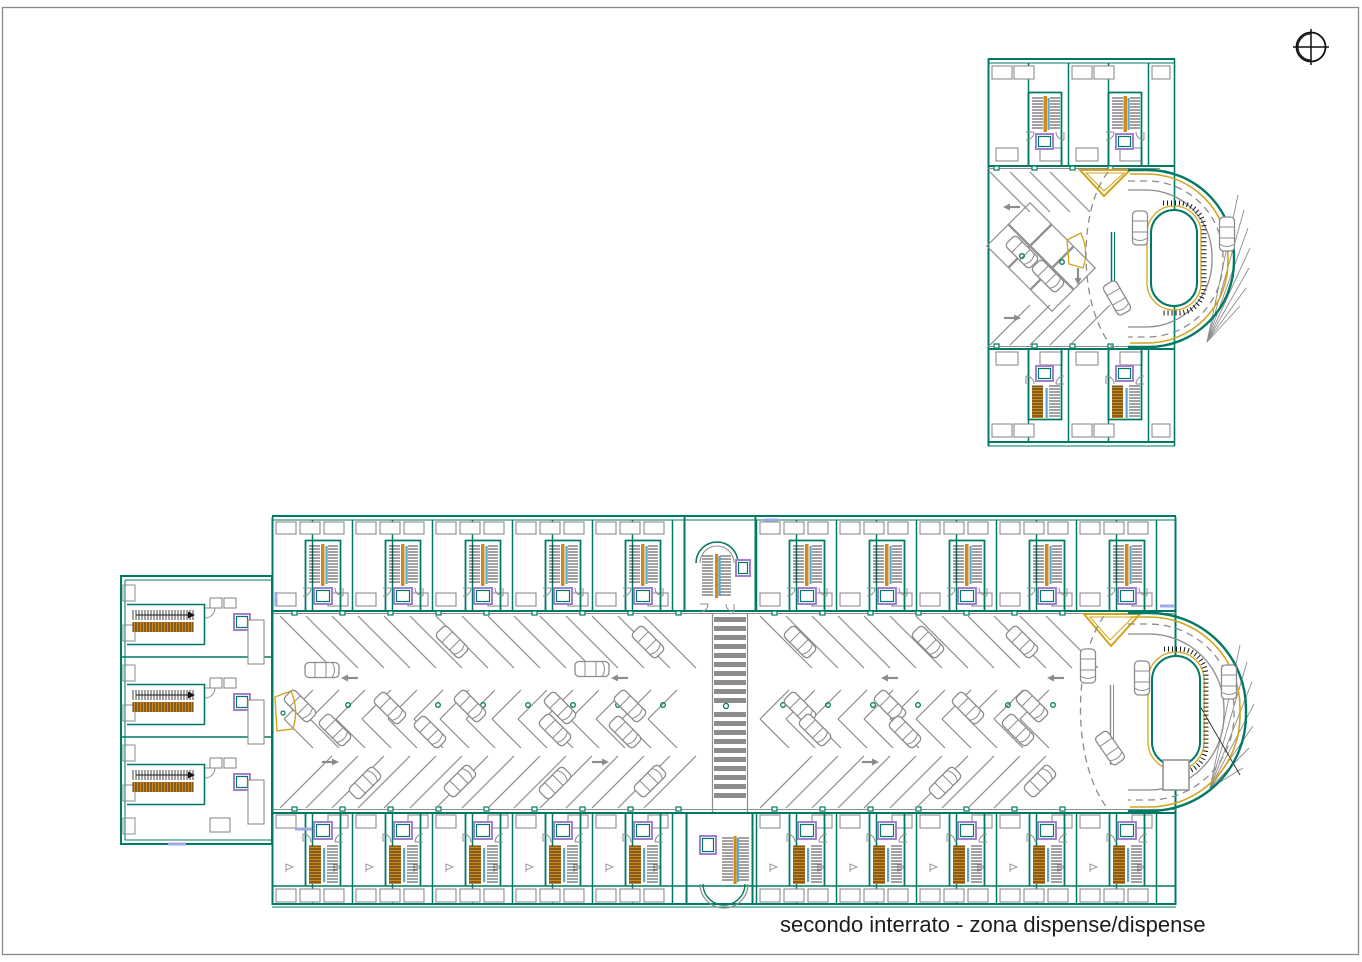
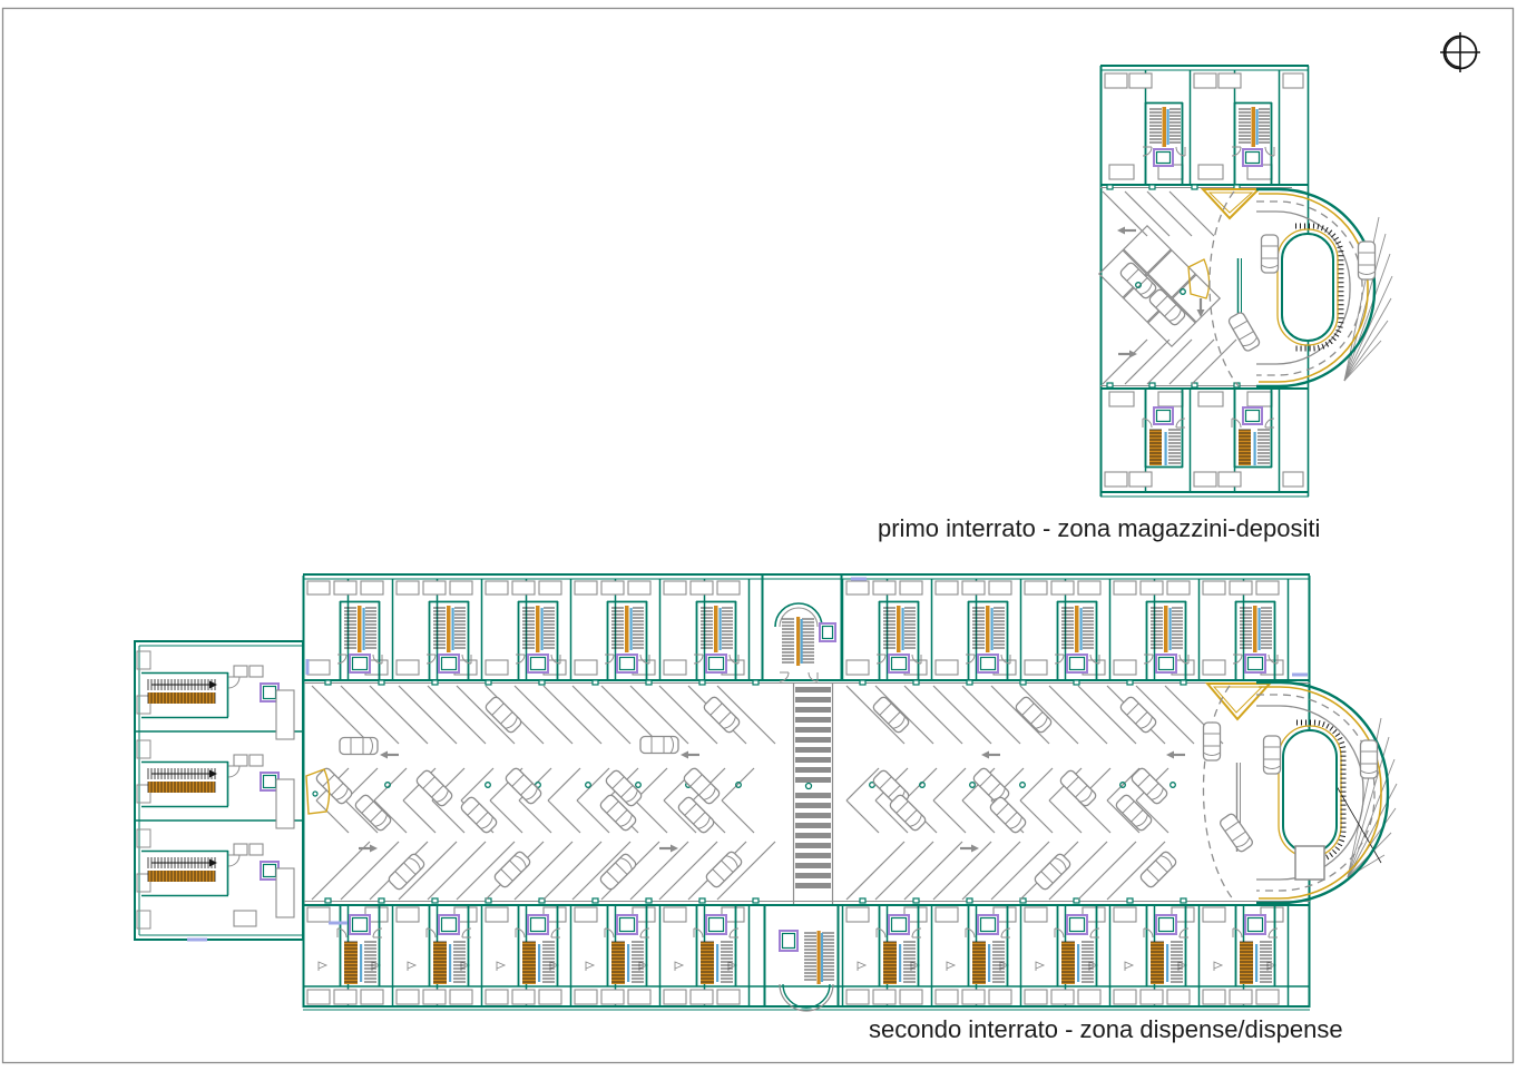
+ primo interrato - zona magazzini-depositi
  secondo interrato - zona dispense/dispense
